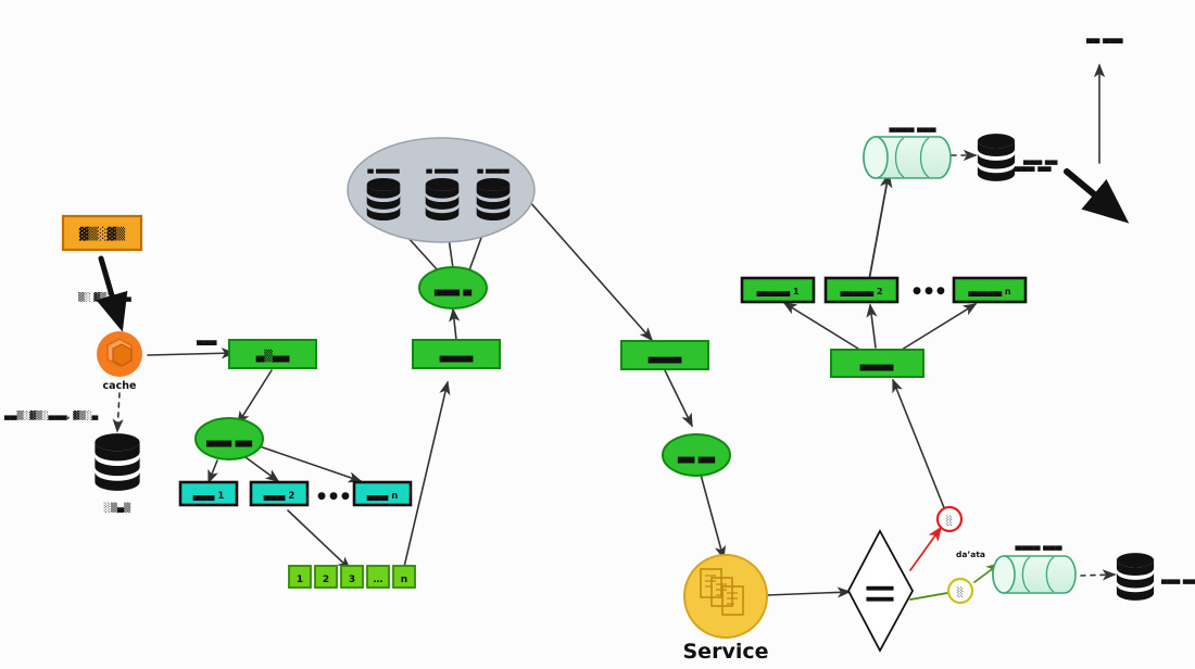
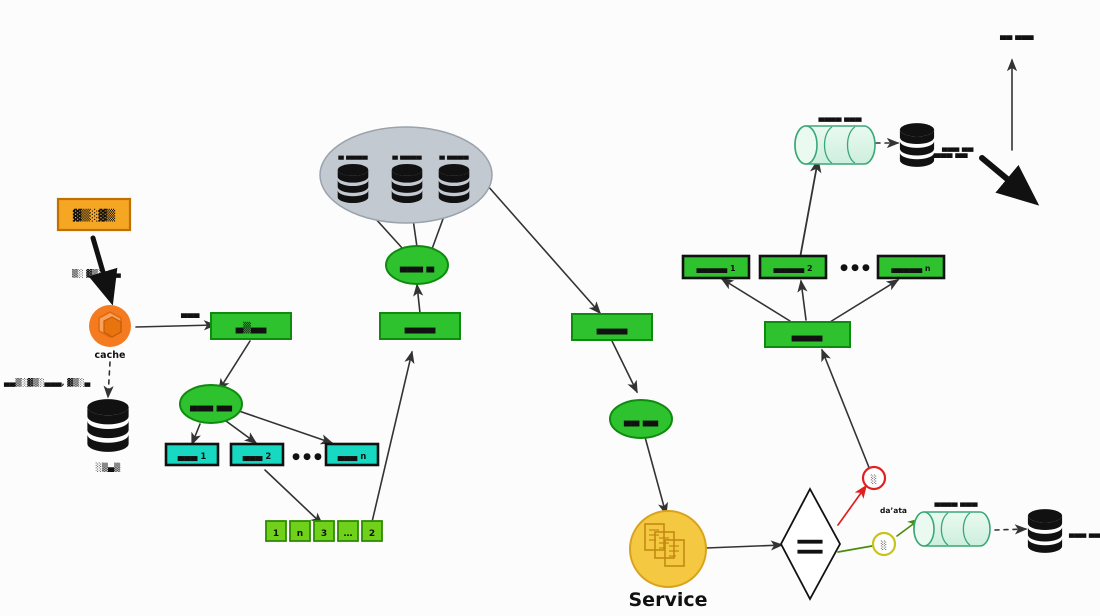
  ▓▒░▓▒
  ▒░ ▓▒░▄▄▄
  cache
  ▄▄▒░▓▒░▄▄▄, ▓▒░▄
  ▄▄▄
  ░▒▄▒
  ▄▒▄▄
  ▄▄▄ ▄▄
  ▄▄▄ 1
  ▄▄▄ 2
  ● ● ●
  ▄▄▄ n
  1
- 2
+ n
  3
  …
- n
+ 2
  ▄▄▄▄
  ▄▄▄ ▄
  ▄ ▄▄▄▄
  ▄ ▄▄▄▄
  ▄ ▄▄▄▄
  ▄▄▄▄
  ▄▄ ▄▄
  Service
  ▄▄▄▄▄
  ▄▄▄▄▄
  ░
  ░
  da’ata
  ▄▄▄▄
  ▄▄▄▄▄ 1
  ▄▄▄▄▄ 2
  ● ● ●
  ▄▄▄▄▄ n
  ▄▄▄▄ ▄▄▄
  ▄▄▄ ▄▄
  ▄▄▄▄ ▄▄▄
  ▄▄▄ ▄▄
  ▄▄ ▄▄▄
  ▄▄▄ ▄▄
